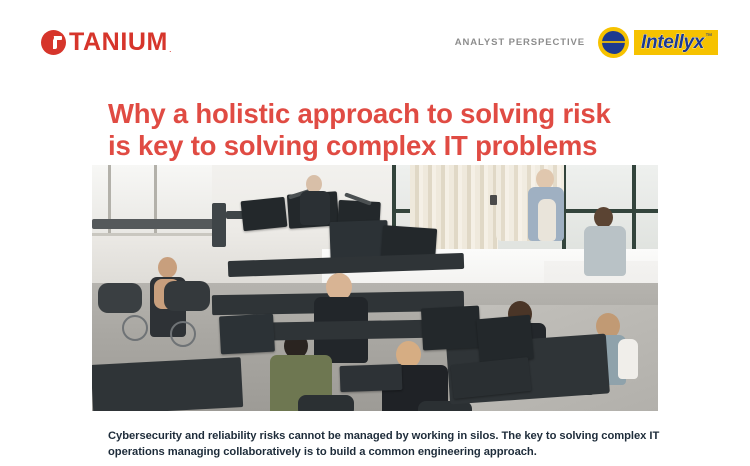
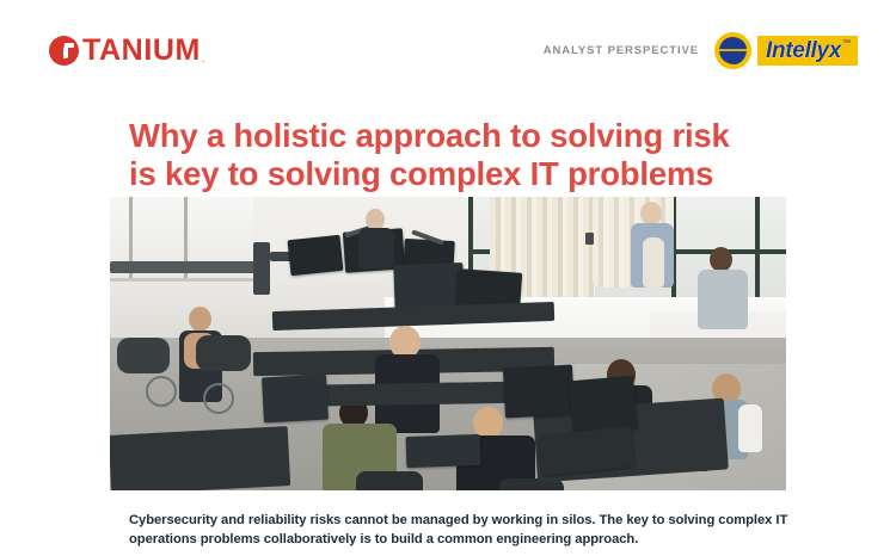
  TANIUM
  .
  ANALYST PERSPECTIVE
  Intellyx
  Why a holistic approach to solving risk
  is key to solving complex IT problems
- Cybersecurity and reliability risks cannot be managed by working in silos. The key to solving complex IT operations managing collaboratively is to build a common engineering approach.
+ Cybersecurity and reliability risks cannot be managed by working in silos. The key to solving complex IT operations problems collaboratively is to build a common engineering approach.
